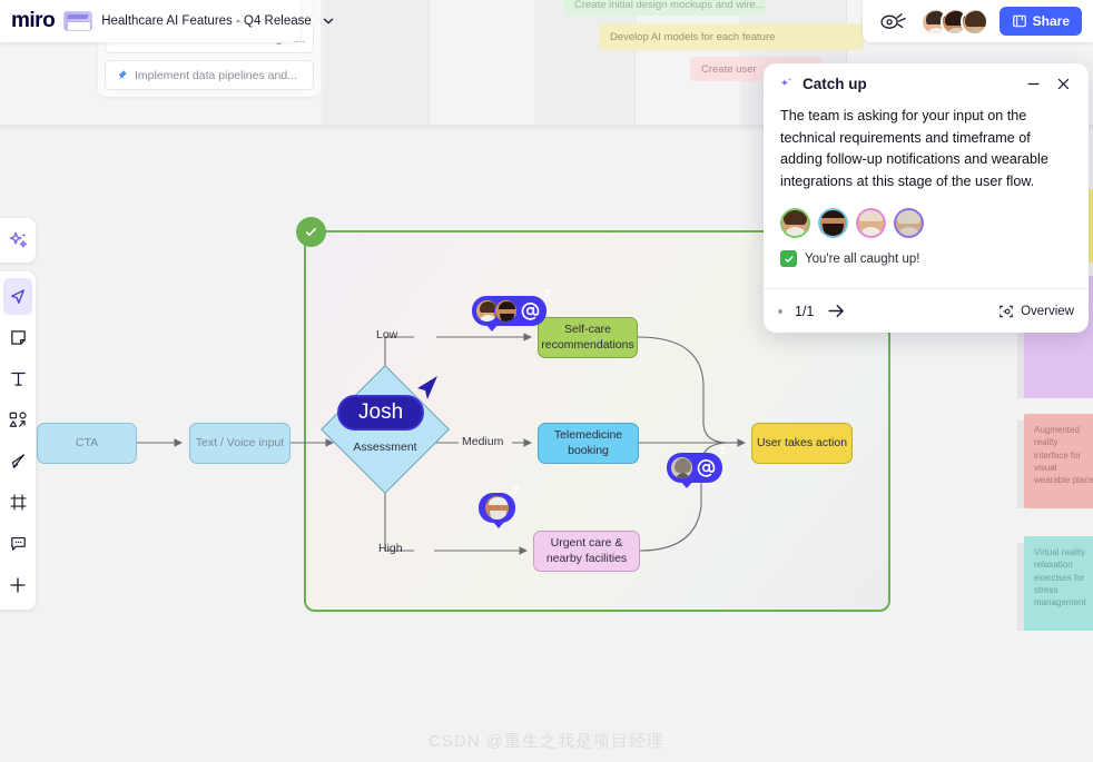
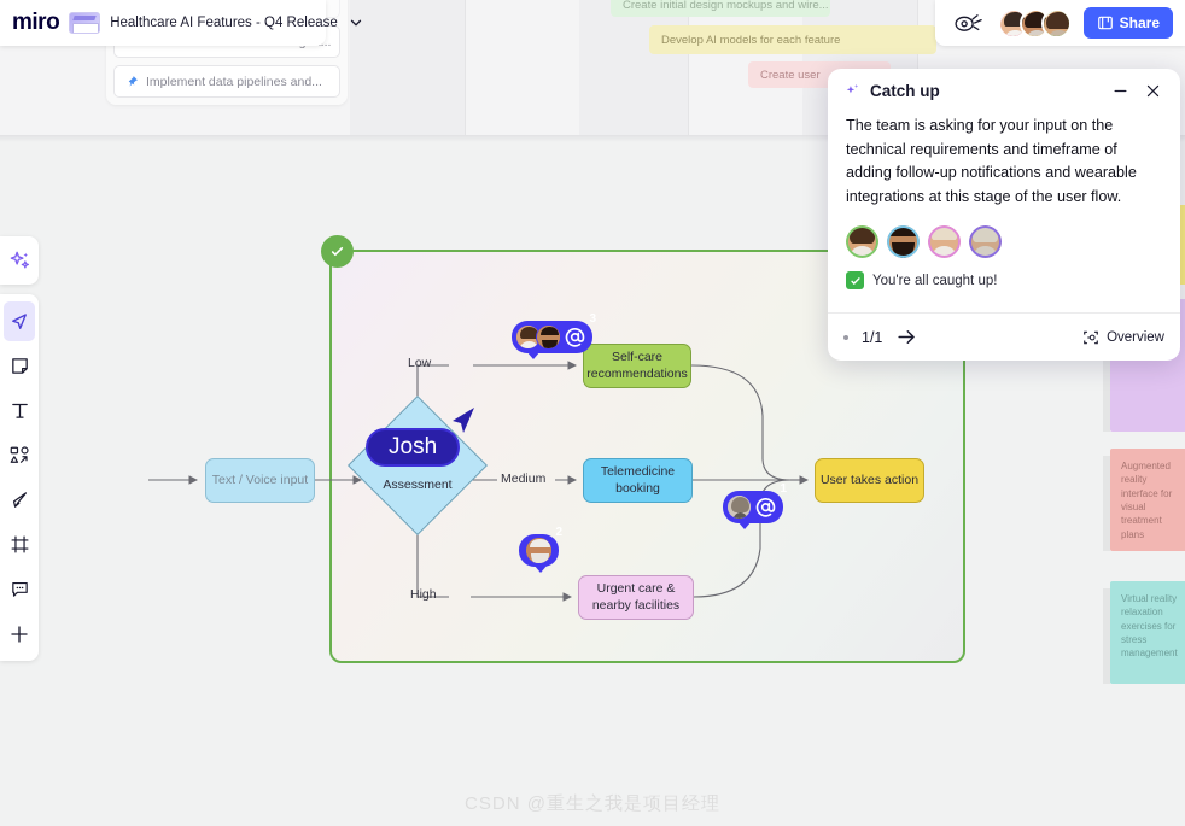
  Create initial design mockups and wire...
  Develop AI models for each feature
  Create user
- Augmented reality interface for visual wearable plans
+ Augmented reality interface for visual treatment plans
  Virtual reality relaxation exercises for stress management
- CTA
  Text / Voice input
  Assessment
  Self-care recommendations
  Telemedicine booking
  Urgent care & nearby facilities
  User takes action
  Low
  Medium
  High
  Josh
  Implement data pipelines and...
  miro
  Healthcare AI Features - Q4 Release
  Share
  Catch up
  The team is asking for your input on the technical requirements and timeframe of adding follow-up notifications and wearable integrations at this stage of the user flow.
  You're all caught up!
  1/1
  Overview
